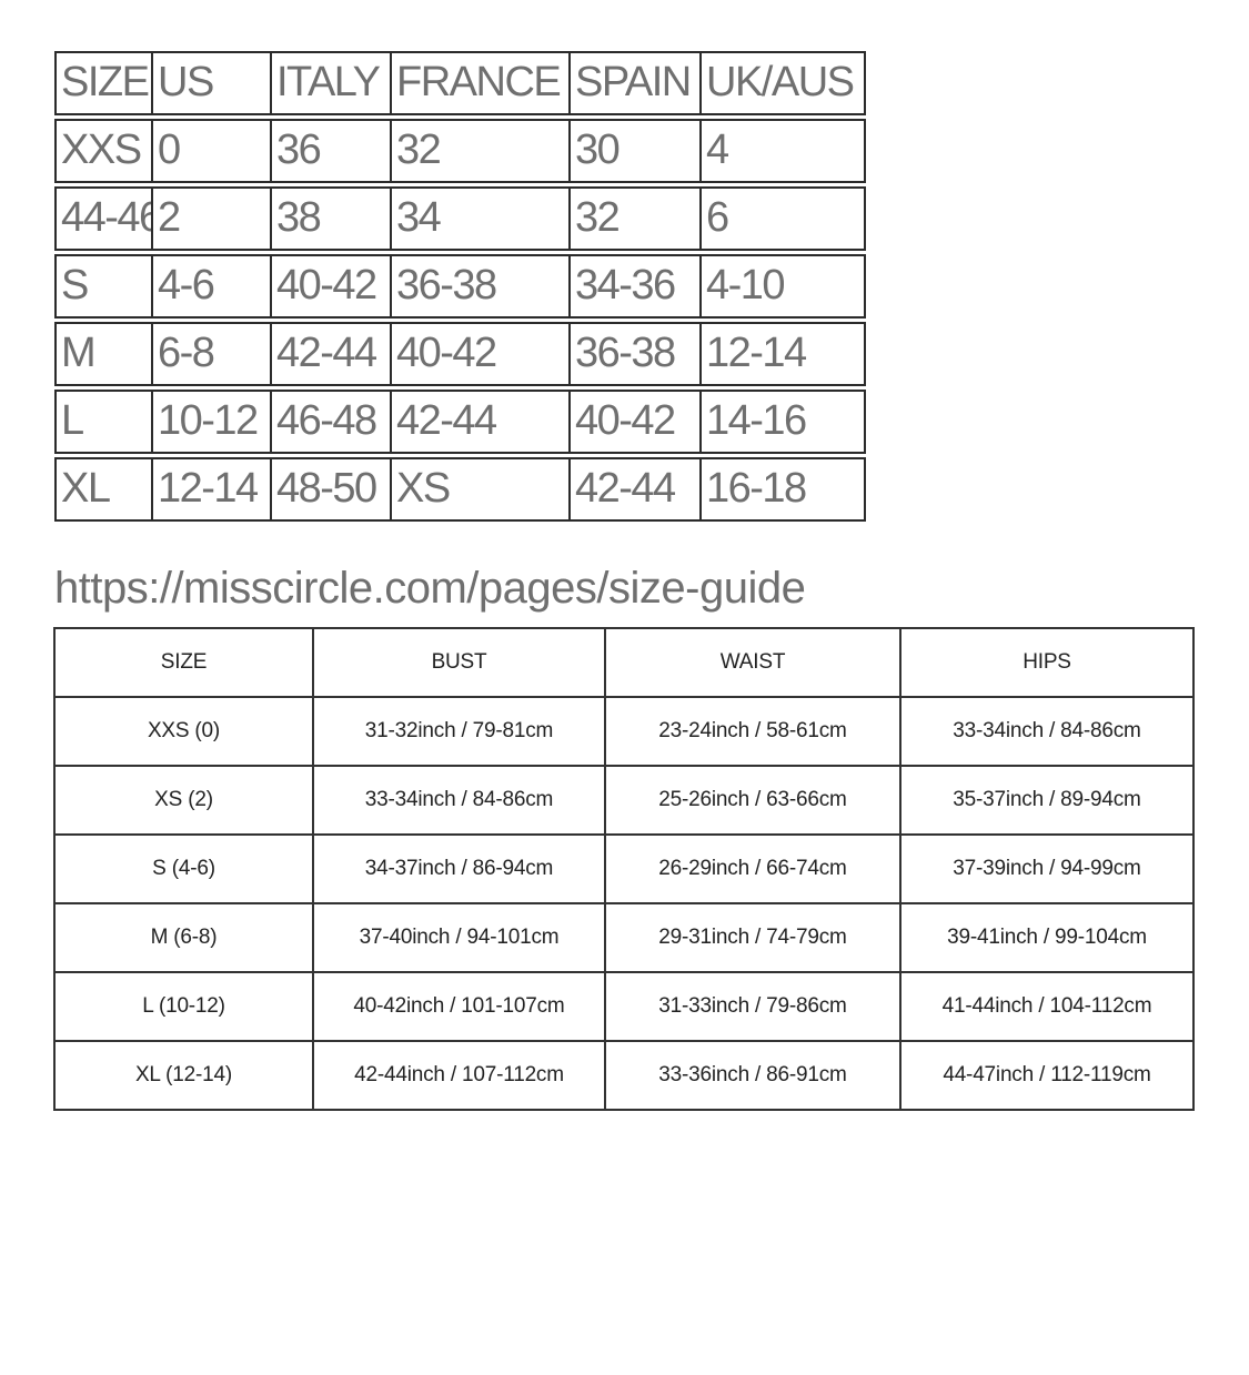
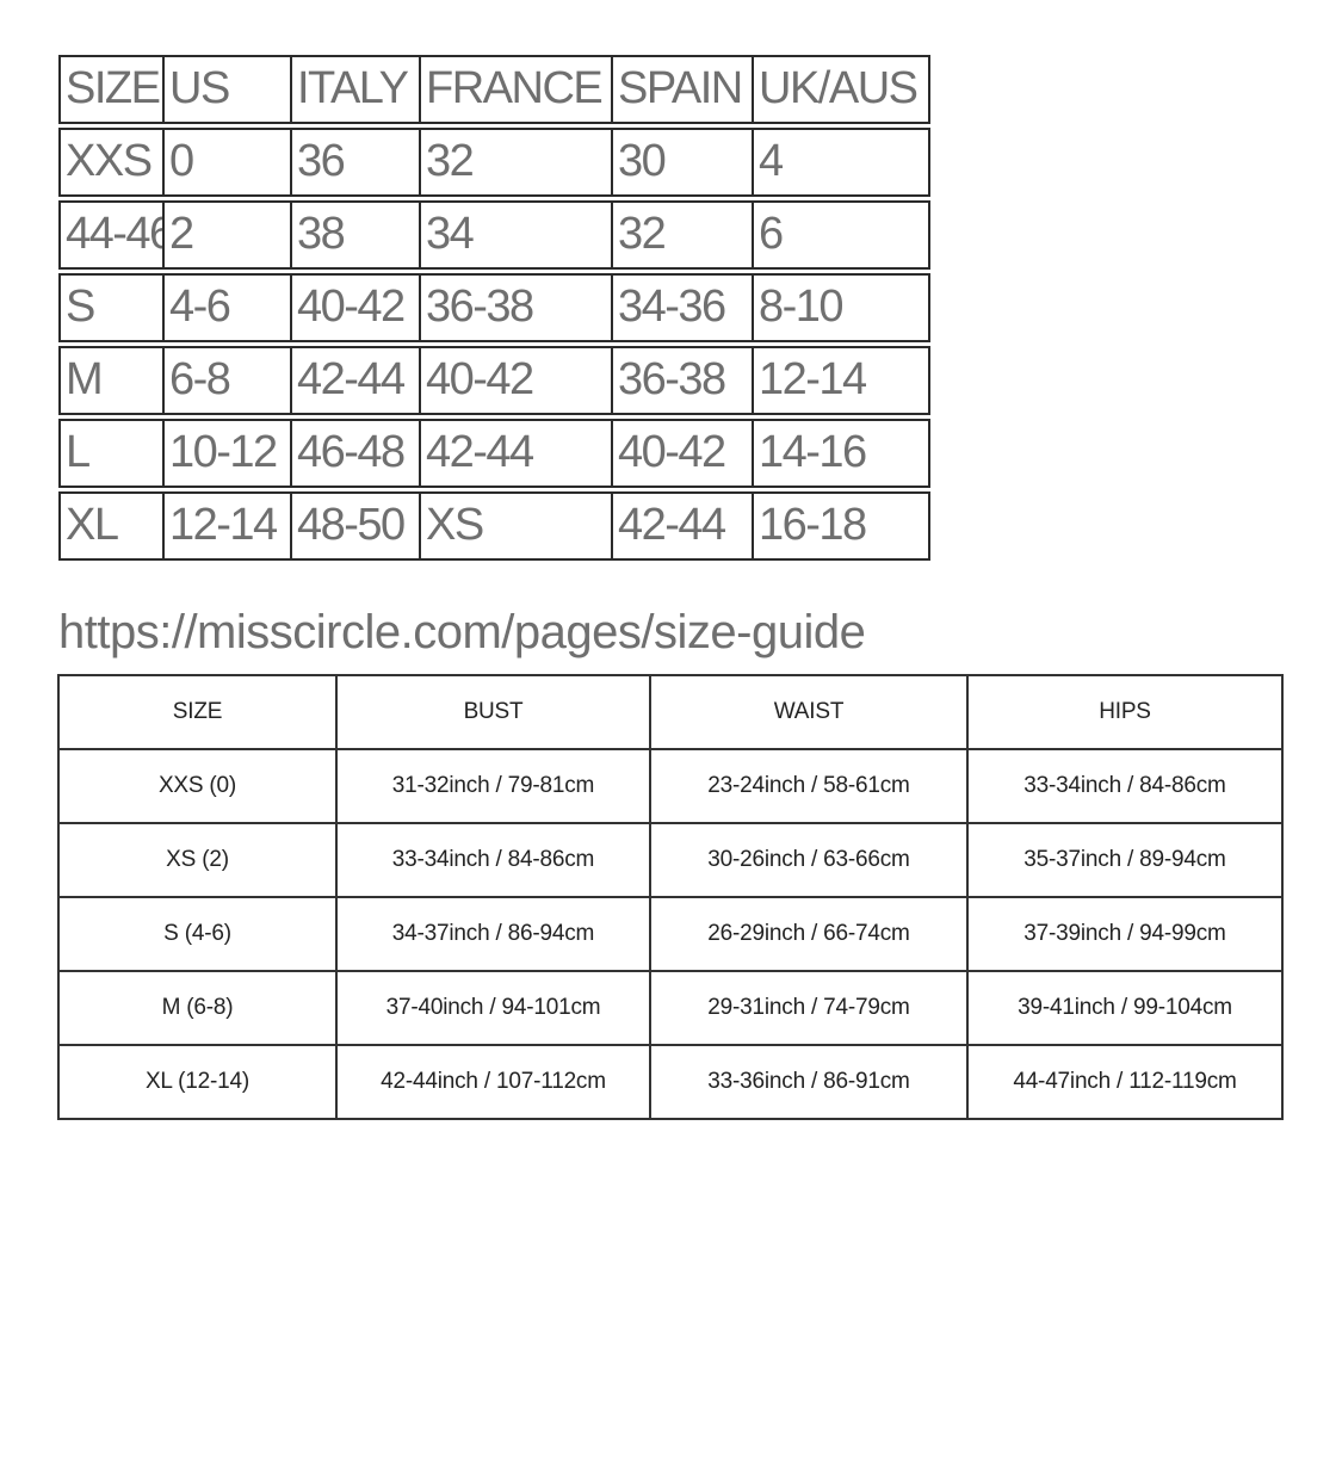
  SIZE	US	ITALY	FRANCE	SPAIN	UK/AUS
  XXS	0	36	32	30	4
  44-46	2	38	34	32	6
- S	4-6	40-42	36-38	34-36	4-10
+ S	4-6	40-42	36-38	34-36	8-10
  M	6-8	42-44	40-42	36-38	12-14
  L	10-12	46-48	42-44	40-42	14-16
  XL	12-14	48-50	XS	42-44	16-18
  https://misscircle.com/pages/size-guide
  SIZE	BUST	WAIST	HIPS
  XXS (0)	31-32inch / 79-81cm	23-24inch / 58-61cm	33-34inch / 84-86cm
- XS (2)	33-34inch / 84-86cm	25-26inch / 63-66cm	35-37inch / 89-94cm
+ XS (2)	33-34inch / 84-86cm	30-26inch / 63-66cm	35-37inch / 89-94cm
  S (4-6)	34-37inch / 86-94cm	26-29inch / 66-74cm	37-39inch / 94-99cm
  M (6-8)	37-40inch / 94-101cm	29-31inch / 74-79cm	39-41inch / 99-104cm
- L (10-12)	40-42inch / 101-107cm	31-33inch / 79-86cm	41-44inch / 104-112cm
  XL (12-14)	42-44inch / 107-112cm	33-36inch / 86-91cm	44-47inch / 112-119cm
